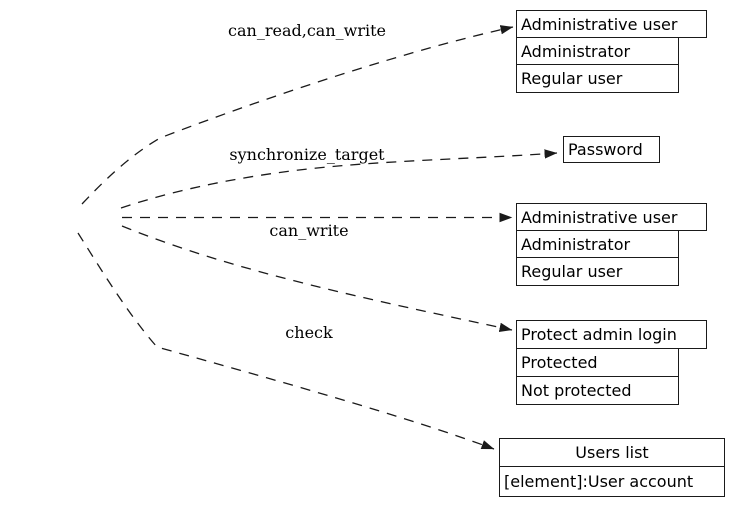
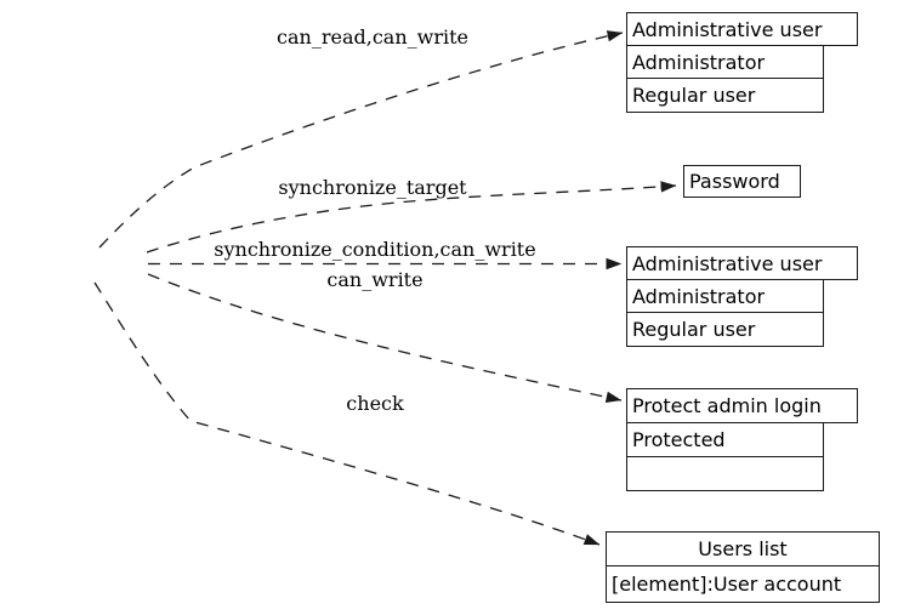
  can_read,can_write
  synchronize_target
+ synchronize_condition,can_write
  can_write
  check
  Administrative user
  Administrator
  Regular user
  Password
  Administrative user
  Administrator
  Regular user
  Protect admin login
  Protected
- Not protected
  Users list
  [element]:User account
